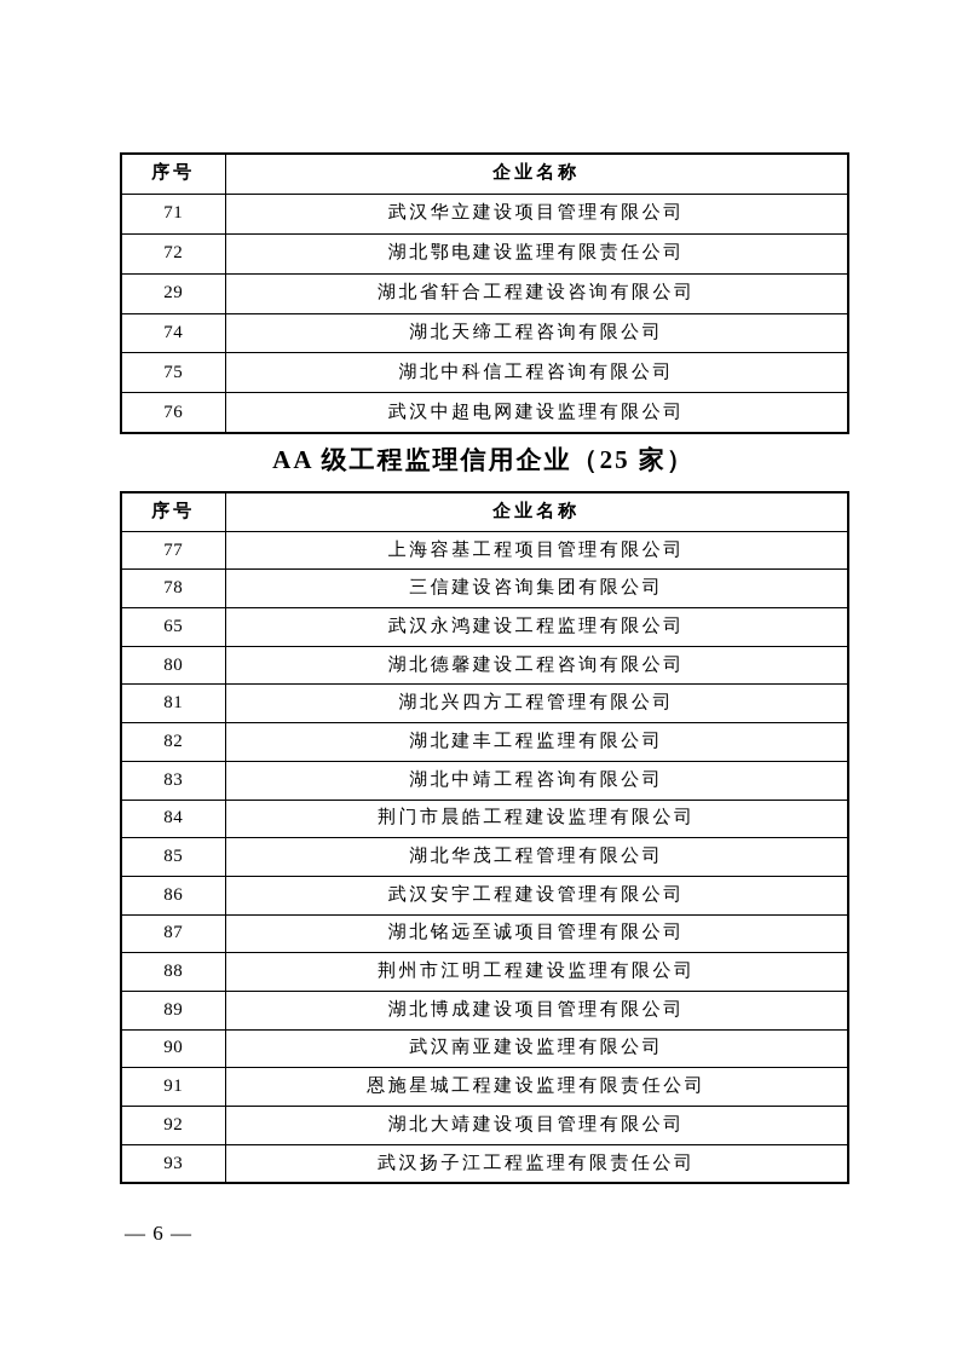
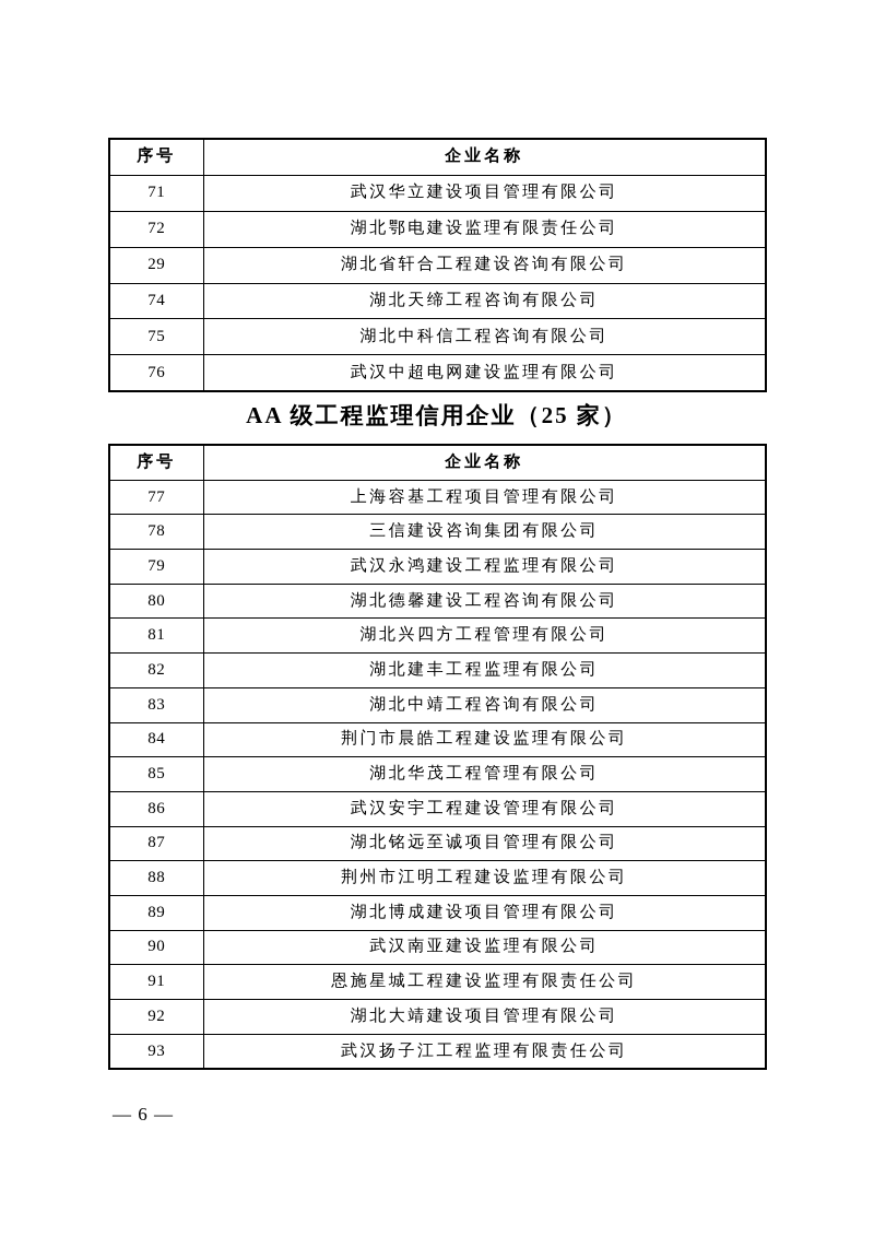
  序号	企业名称
  71	武汉华立建设项目管理有限公司
  72	湖北鄂电建设监理有限责任公司
  29	湖北省轩合工程建设咨询有限公司
  74	湖北天缔工程咨询有限公司
  75	湖北中科信工程咨询有限公司
  76	武汉中超电网建设监理有限公司
  AA 级工程监理信用企业（25 家）
  序号	企业名称
  77	上海容基工程项目管理有限公司
  78	三信建设咨询集团有限公司
- 65	武汉永鸿建设工程监理有限公司
+ 79	武汉永鸿建设工程监理有限公司
  80	湖北德馨建设工程咨询有限公司
  81	湖北兴四方工程管理有限公司
  82	湖北建丰工程监理有限公司
  83	湖北中靖工程咨询有限公司
  84	荆门市晨皓工程建设监理有限公司
  85	湖北华茂工程管理有限公司
  86	武汉安宇工程建设管理有限公司
  87	湖北铭远至诚项目管理有限公司
  88	荆州市江明工程建设监理有限公司
  89	湖北博成建设项目管理有限公司
  90	武汉南亚建设监理有限公司
  91	恩施星城工程建设监理有限责任公司
  92	湖北大靖建设项目管理有限公司
  93	武汉扬子江工程监理有限责任公司
  — 6 —
